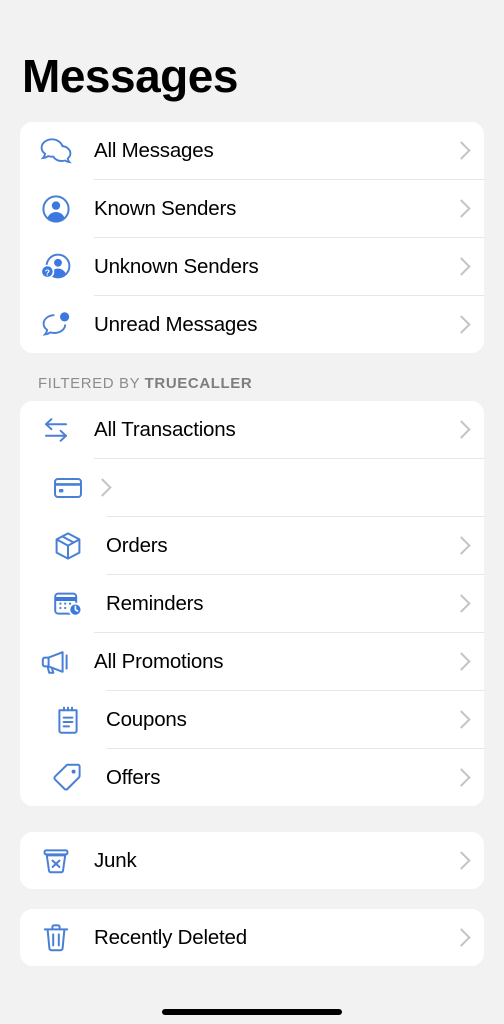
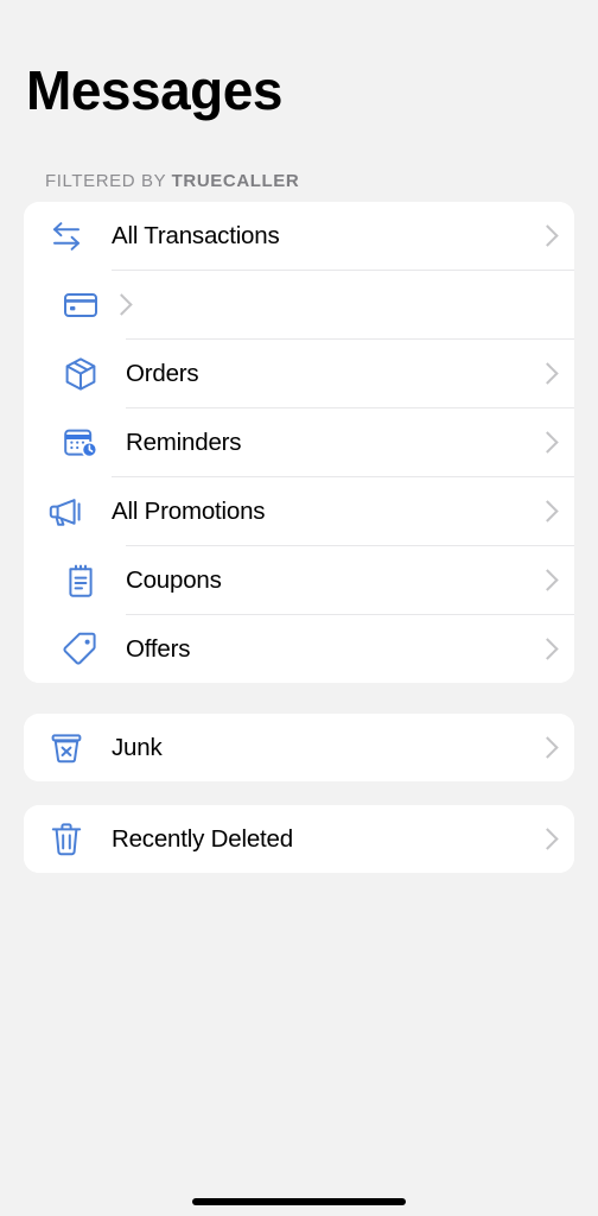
  Messages
- All Messages
- Known Senders
- ?
- Unknown Senders
- Unread Messages
  FILTERED BY TRUECALLER
  All Transactions
  Orders
  Reminders
  All Promotions
  Coupons
  Offers
  Junk
  Recently Deleted
